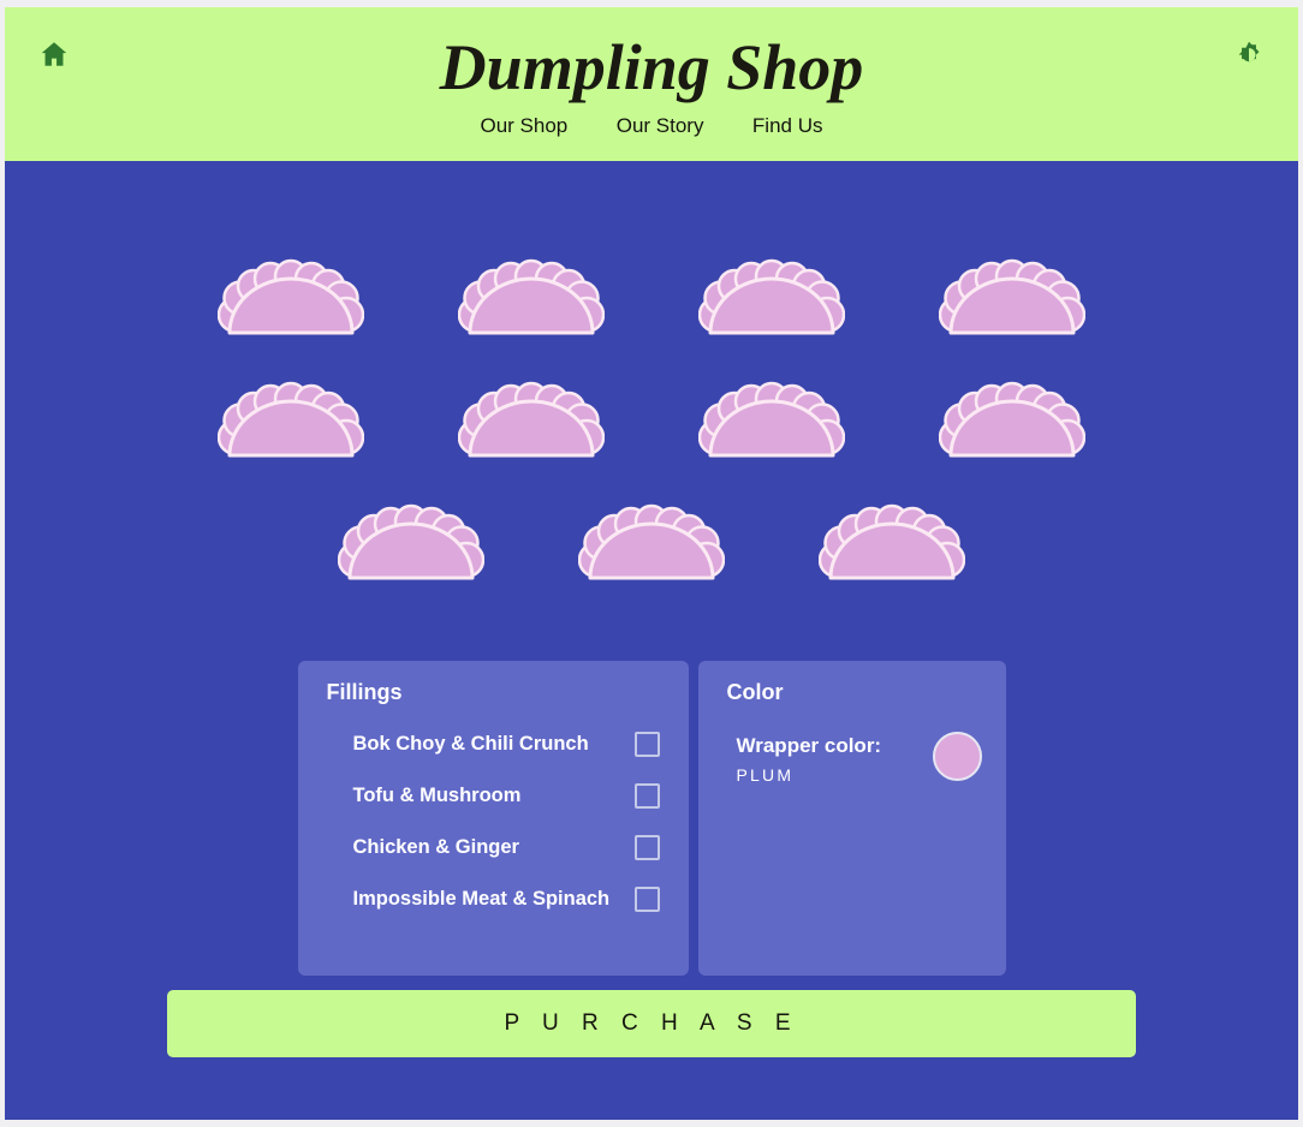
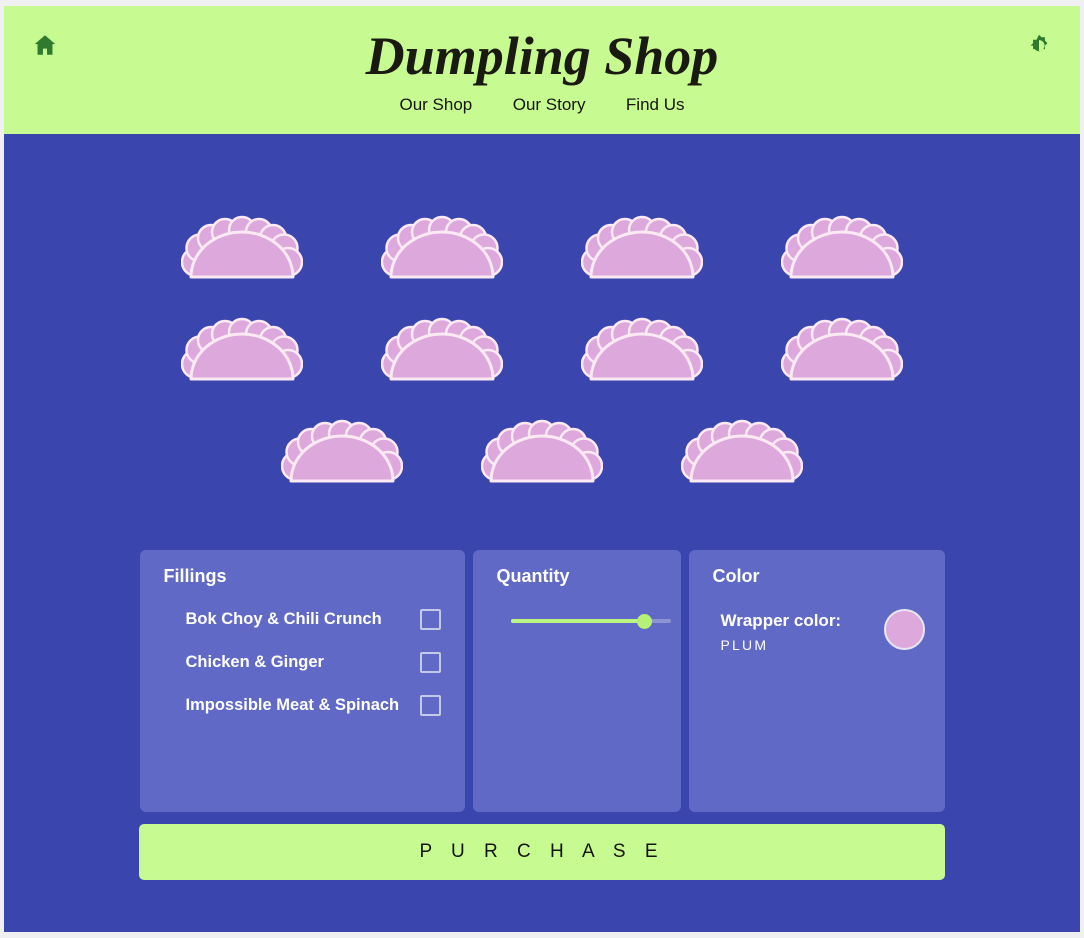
  Dumpling Shop
  Our Shop Our Story Find Us
  Fillings
  Bok Choy & Chili Crunch
- Tofu & Mushroom
  Chicken & Ginger
  Impossible Meat & Spinach
+ Quantity
  Color
  Wrapper color:
  PLUM
  P U R C H A S E
